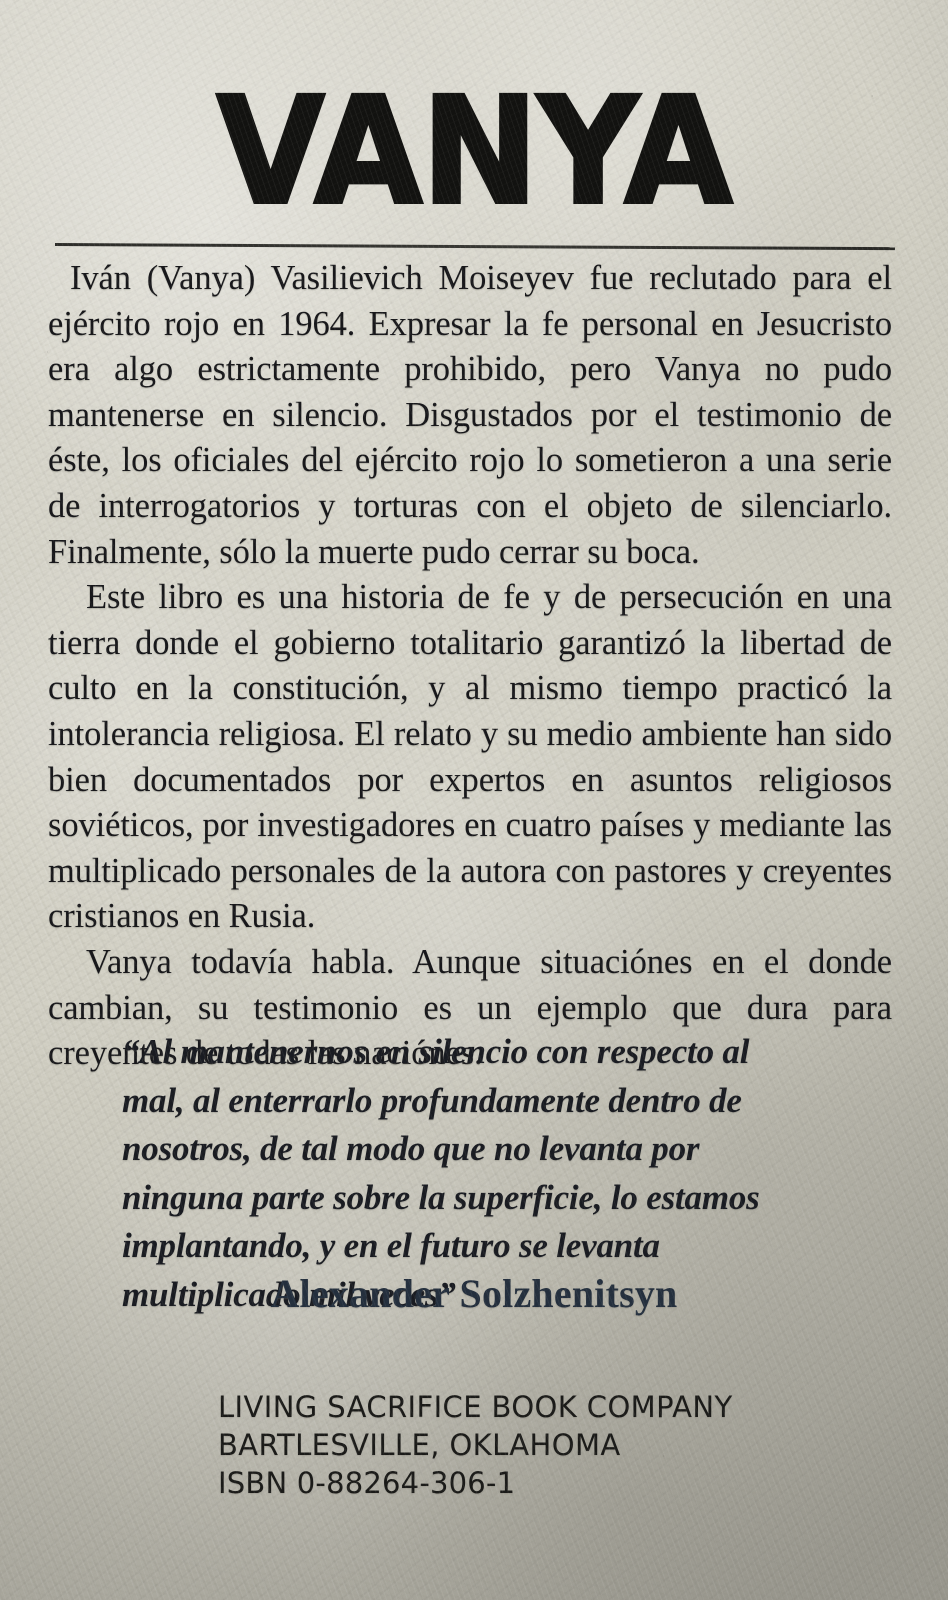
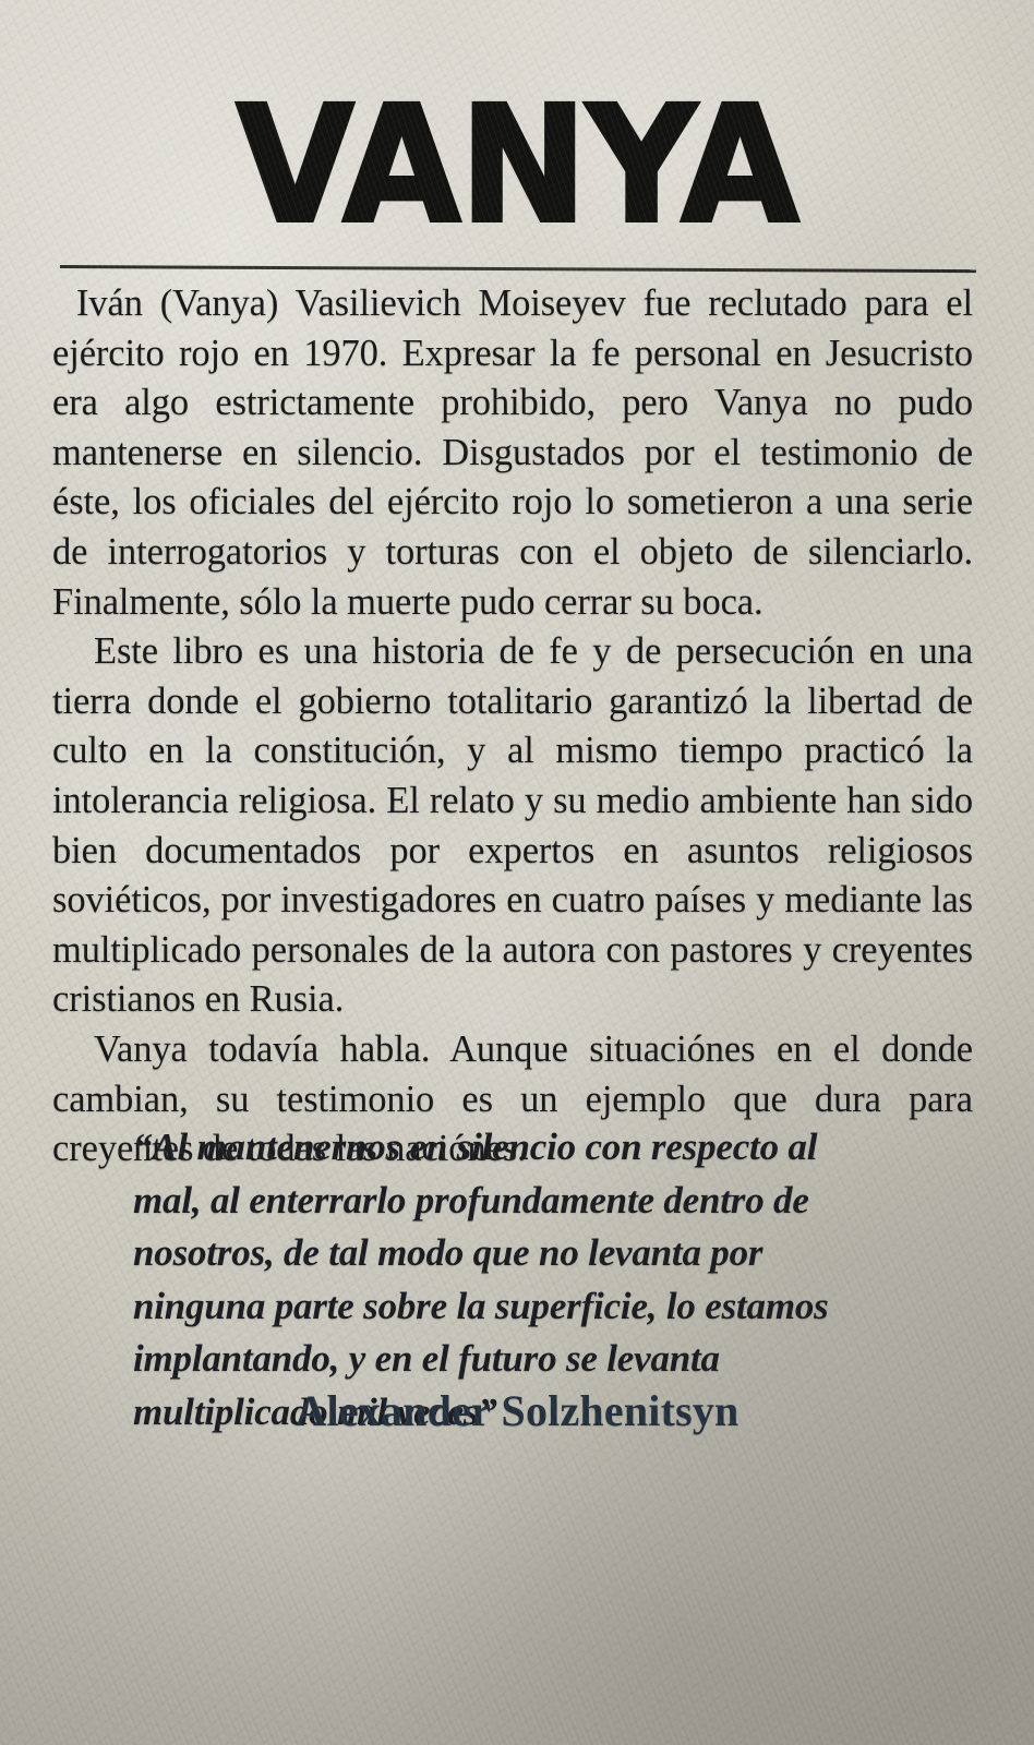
  VANYA
- Iván (Vanya) Vasilievich Moiseyev fue reclutado para el ejército rojo en 1964. Expresar la fe personal en Jesucristo era algo estrictamente prohibido, pero Vanya no pudo mantenerse en silencio. Disgustados por el testimonio de éste, los oficiales del ejército rojo lo sometieron a una serie de interrogatorios y torturas con el objeto de silenciarlo. Finalmente, sólo la muerte pudo cerrar su boca.
+ Iván (Vanya) Vasilievich Moiseyev fue reclutado para el ejército rojo en 1970. Expresar la fe personal en Jesucristo era algo estrictamente prohibido, pero Vanya no pudo mantenerse en silencio. Disgustados por el testimonio de éste, los oficiales del ejército rojo lo sometieron a una serie de interrogatorios y torturas con el objeto de silenciarlo. Finalmente, sólo la muerte pudo cerrar su boca.
  Este libro es una historia de fe y de persecución en una tierra donde el gobierno totalitario garantizó la libertad de culto en la constitución, y al mismo tiempo practicó la intolerancia religiosa. El relato y su medio ambiente han sido bien documentados por expertos en asuntos religiosos soviéticos, por investigadores en cuatro países y mediante las multiplicado personales de la autora con pastores y creyentes cristianos en Rusia.
  Vanya todavía habla. Aunque situaciónes en el donde cambian, su testimonio es un ejemplo que dura para creyentes de todas las naciónes.
  “Al mantenernos en silencio con respecto al mal, al enterrarlo profundamente dentro de nosotros, de tal modo que no levanta por ninguna parte sobre la superficie, lo estamos implantando, y en el futuro se levanta multiplicado mil veces”
  Alexander Solzhenitsyn
- LIVING SACRIFICE BOOK COMPANY
- BARTLESVILLE, OKLAHOMA
- ISBN 0-88264-306-1
